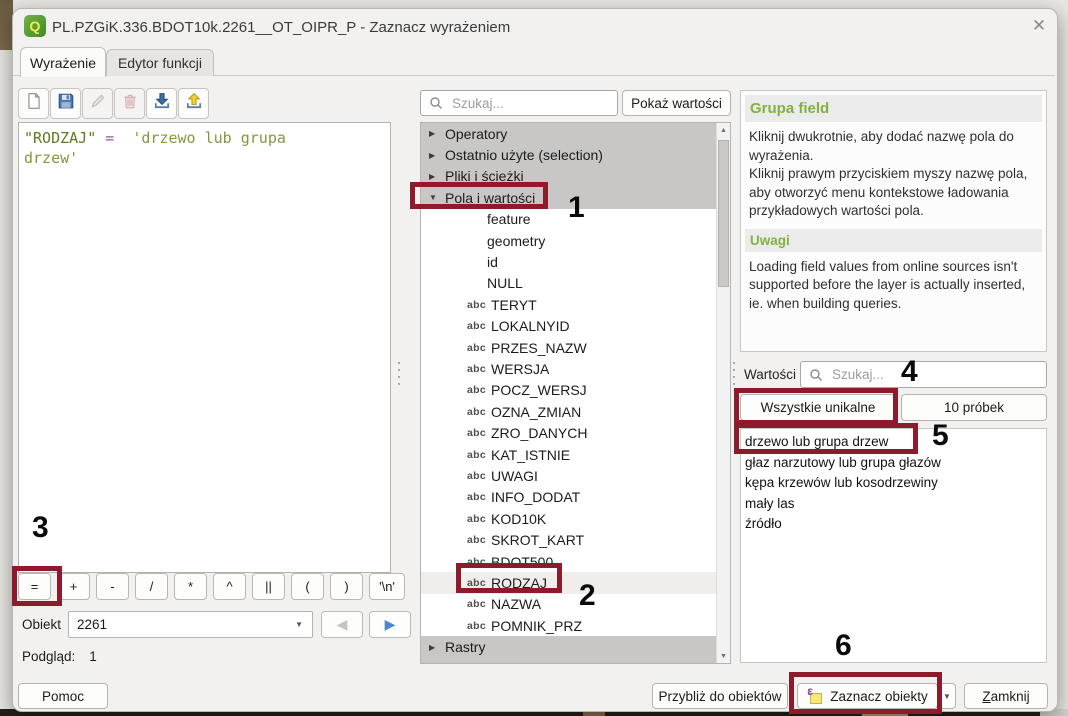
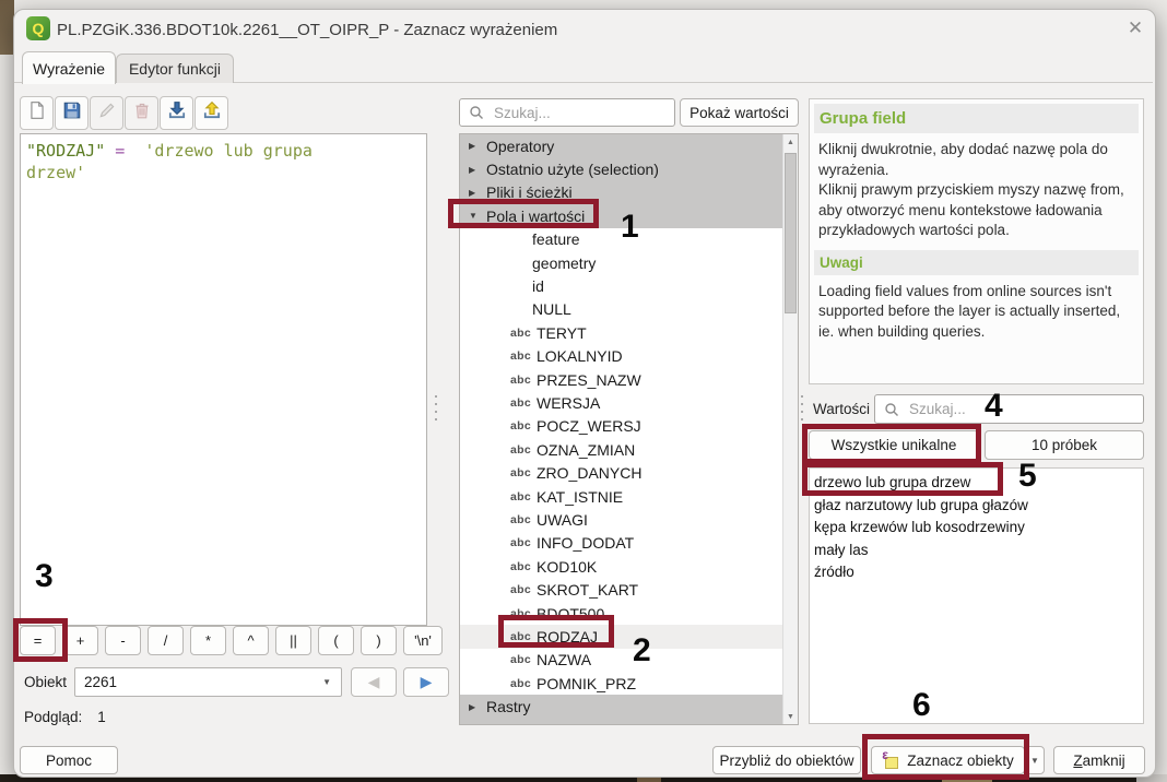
  Q
  PL.PZGiK.336.BDOT10k.2261__OT_OIPR_P - Zaznacz wyrażeniem
  ✕
  Edytor funkcji
  Wyrażenie
  "RODZAJ" = 'drzewo lub grupa drzew'
  =
  +
  -
  /
  *
  ^
  ||
  (
  )
  '\n'
  Obiekt
  2261
  ▼
  ◀
  ▶
  Podgląd: 1
  Szukaj...
  Pokaż wartości
  ▶
  Operatory
  ▶
  Ostatnio użyte (selection)
  ▶
  Pliki i ścieżki
  ▼
  Pola i wartości
  feature
  geometry
  id
  NULL
  abc
  TERYT
  abc
  LOKALNYID
  abc
  PRZES_NAZW
  abc
  WERSJA
  abc
  POCZ_WERSJ
  abc
  OZNA_ZMIAN
  abc
  ZRO_DANYCH
  abc
  KAT_ISTNIE
  abc
  UWAGI
  abc
  INFO_DODAT
  abc
  KOD10K
  abc
  SKROT_KART
  abc
  BDOT500
  abc
  RODZAJ
  abc
  NAZWA
  abc
  POMNIK_PRZ
  ▶
  Rastry
  Grupa field
  Kliknij dwukrotnie, aby dodać nazwę pola do wyrażenia.
- Kliknij prawym przyciskiem myszy nazwę pola, aby otworzyć menu kontekstowe ładowania przykładowych wartości pola.
+ Kliknij prawym przyciskiem myszy nazwę from, aby otworzyć menu kontekstowe ładowania przykładowych wartości pola.
  Uwagi
  Loading field values from online sources isn't supported before the layer is actually inserted, ie. when building queries.
  Wartości
  Szukaj...
  Wszystkie unikalne
  10 próbek
  drzewo lub grupa drzew
  głaz narzutowy lub grupa głazów
  kępa krzewów lub kosodrzewiny
  mały las
  źródło
  Pomoc
  Przybliż do obiektów
  ε
  Zaznacz obiekty
  ▼
  Zamknij
  1
  2
  3
  4
  5
  6
